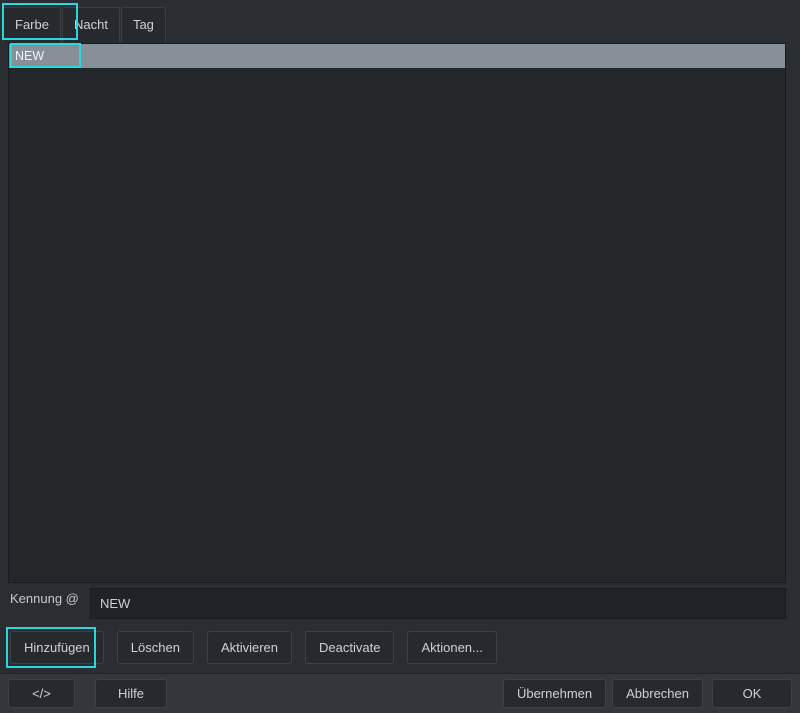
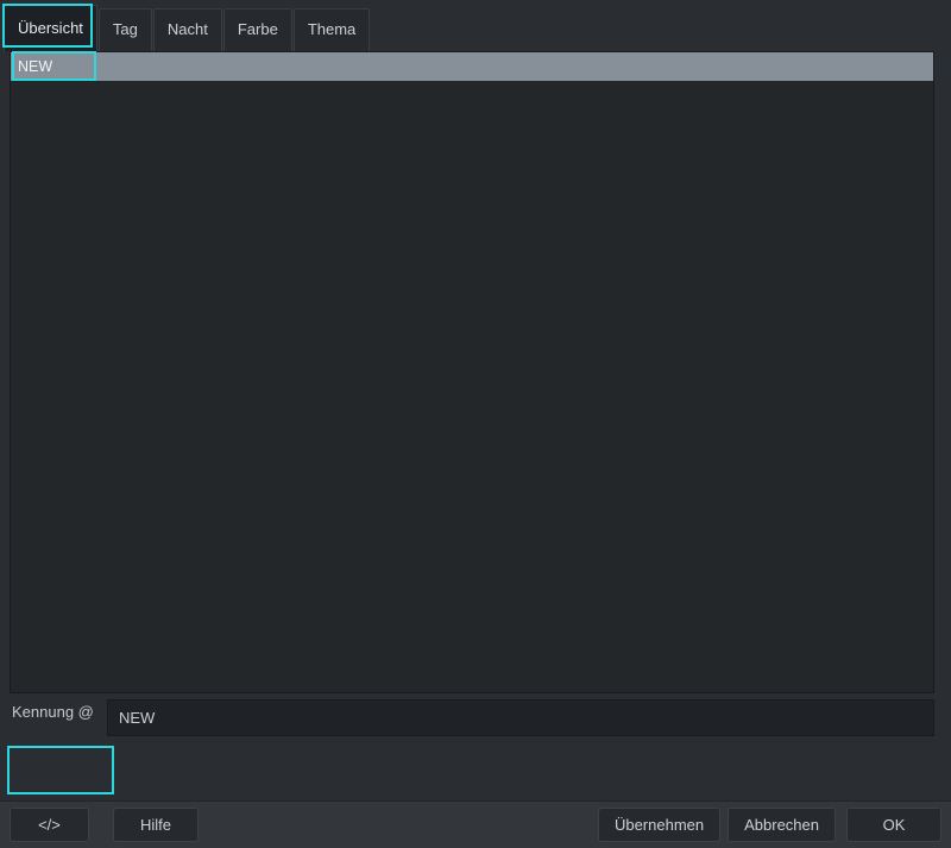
+ Übersicht
- Farbe
+ Tag
  Nacht
- Tag
+ Farbe
+ Thema
  NEW
  Kennung @
  NEW
- Hinzufügen
- Löschen
- Aktivieren
- Deactivate
- Aktionen...
  </>
  Hilfe
  Übernehmen
  Abbrechen
  OK
